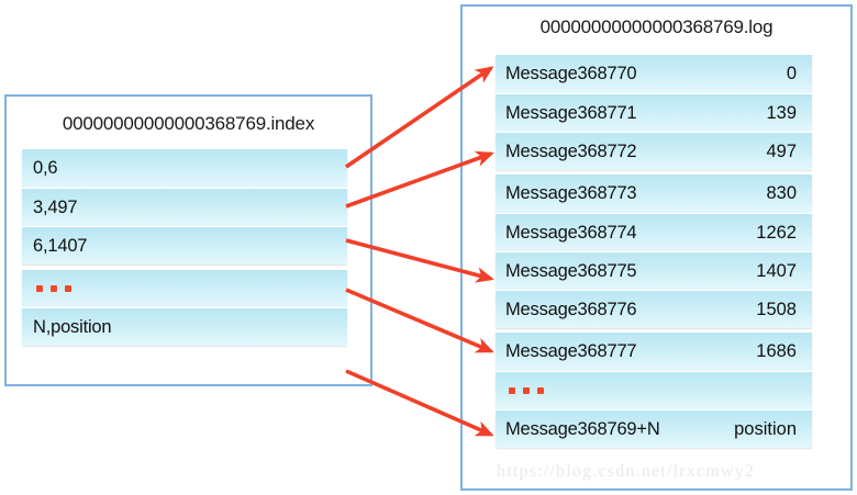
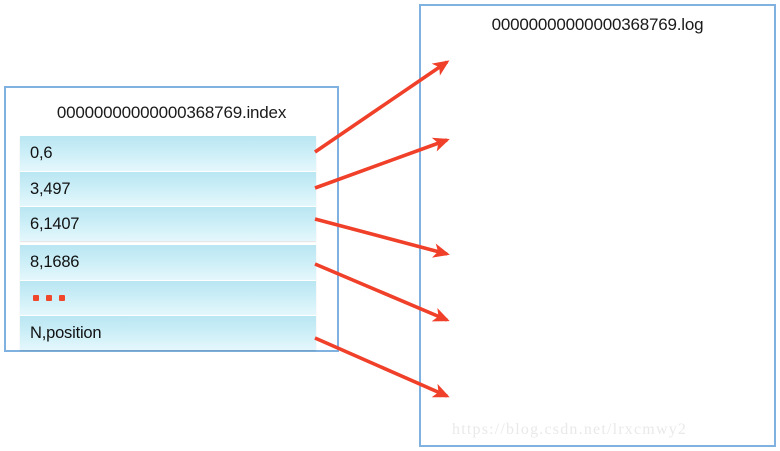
  00000000000000368769.index
  0,6
  3,497
  6,1407
+ 8,1686
  N,position
  00000000000000368769.log
- Message368770
- 0
- Message368771
- 139
- Message368772
- 497
- Message368773
- 830
- Message368774
- 1262
- Message368775
- 1407
- Message368776
- 1508
- Message368777
- 1686
- Message368769+N
- position
